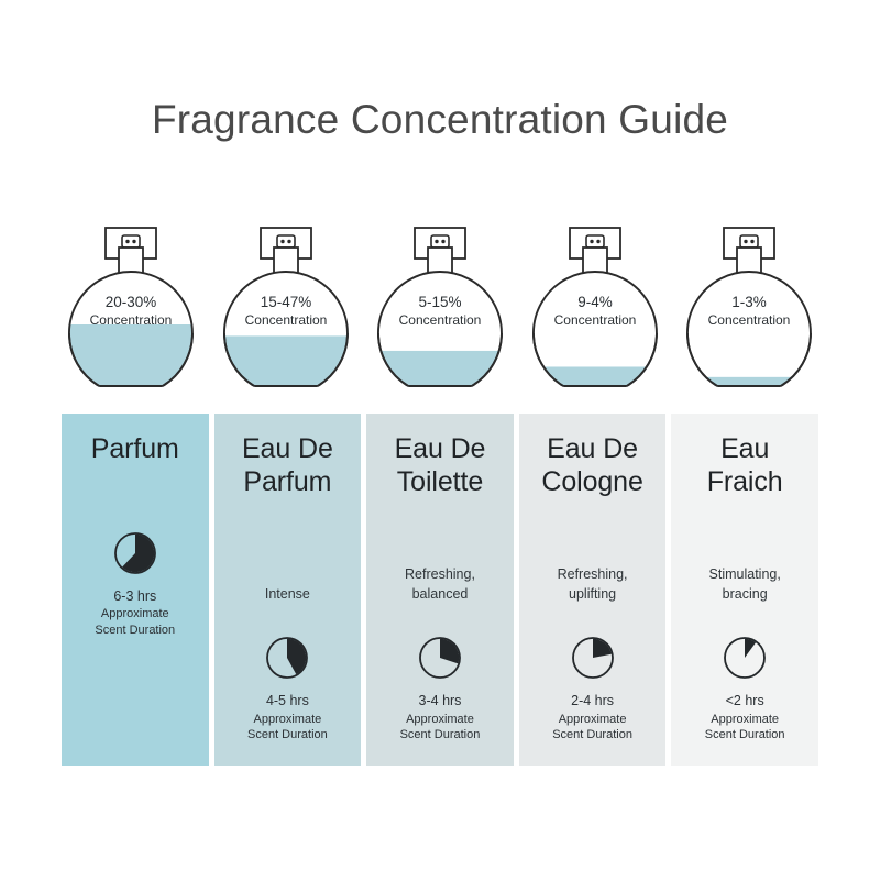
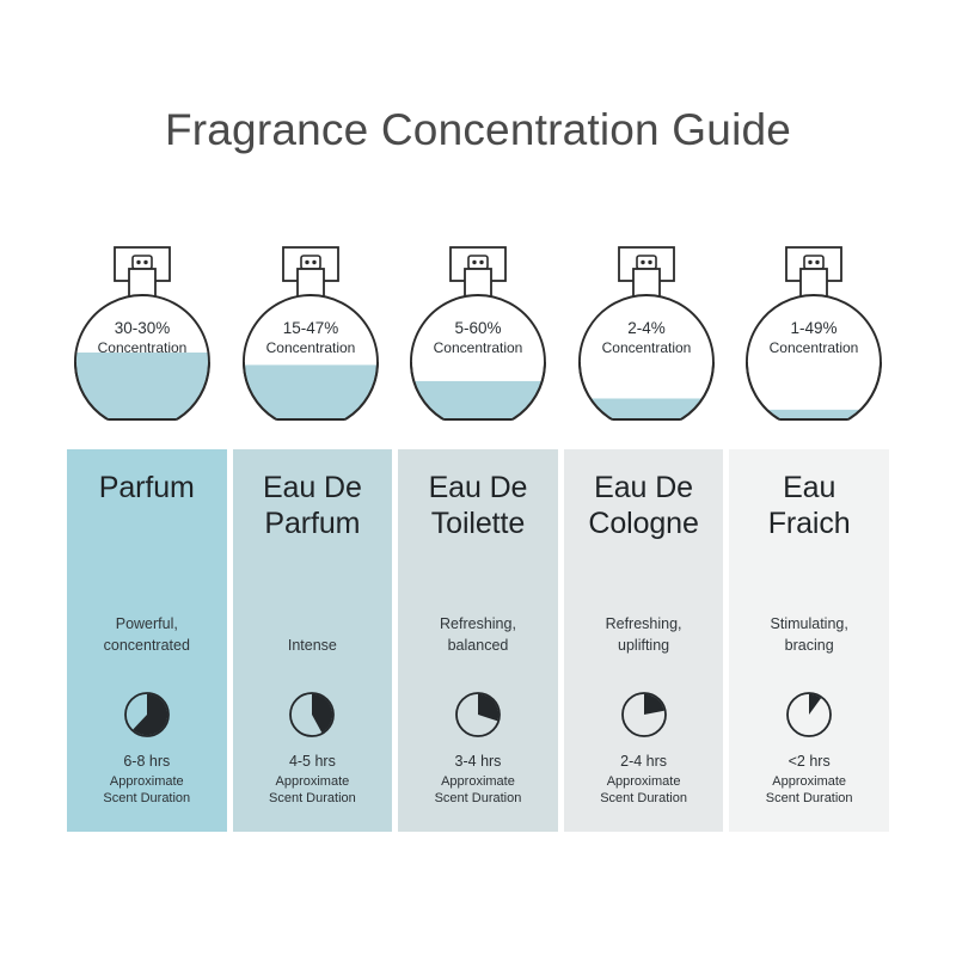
  Fragrance Concentration Guide
- 20-30%
+ 30-30%
  Concentration
  15-47%
  Concentration
- 5-15%
+ 5-60%
  Concentration
- 9-4%
+ 2-4%
  Concentration
- 1-3%
+ 1-49%
  Concentration
  Parfum
+ Powerful,
+ concentrated
- 6-3 hrs
+ 6-8 hrs
  Approximate
  Scent Duration
  Eau De
  Parfum
  Intense
  4-5 hrs
  Approximate
  Scent Duration
  Eau De
  Toilette
  Refreshing,
  balanced
  3-4 hrs
  Approximate
  Scent Duration
  Eau De
  Cologne
  Refreshing,
  uplifting
  2-4 hrs
  Approximate
  Scent Duration
  Eau
  Fraich
  Stimulating,
  bracing
  <2 hrs
  Approximate
  Scent Duration
